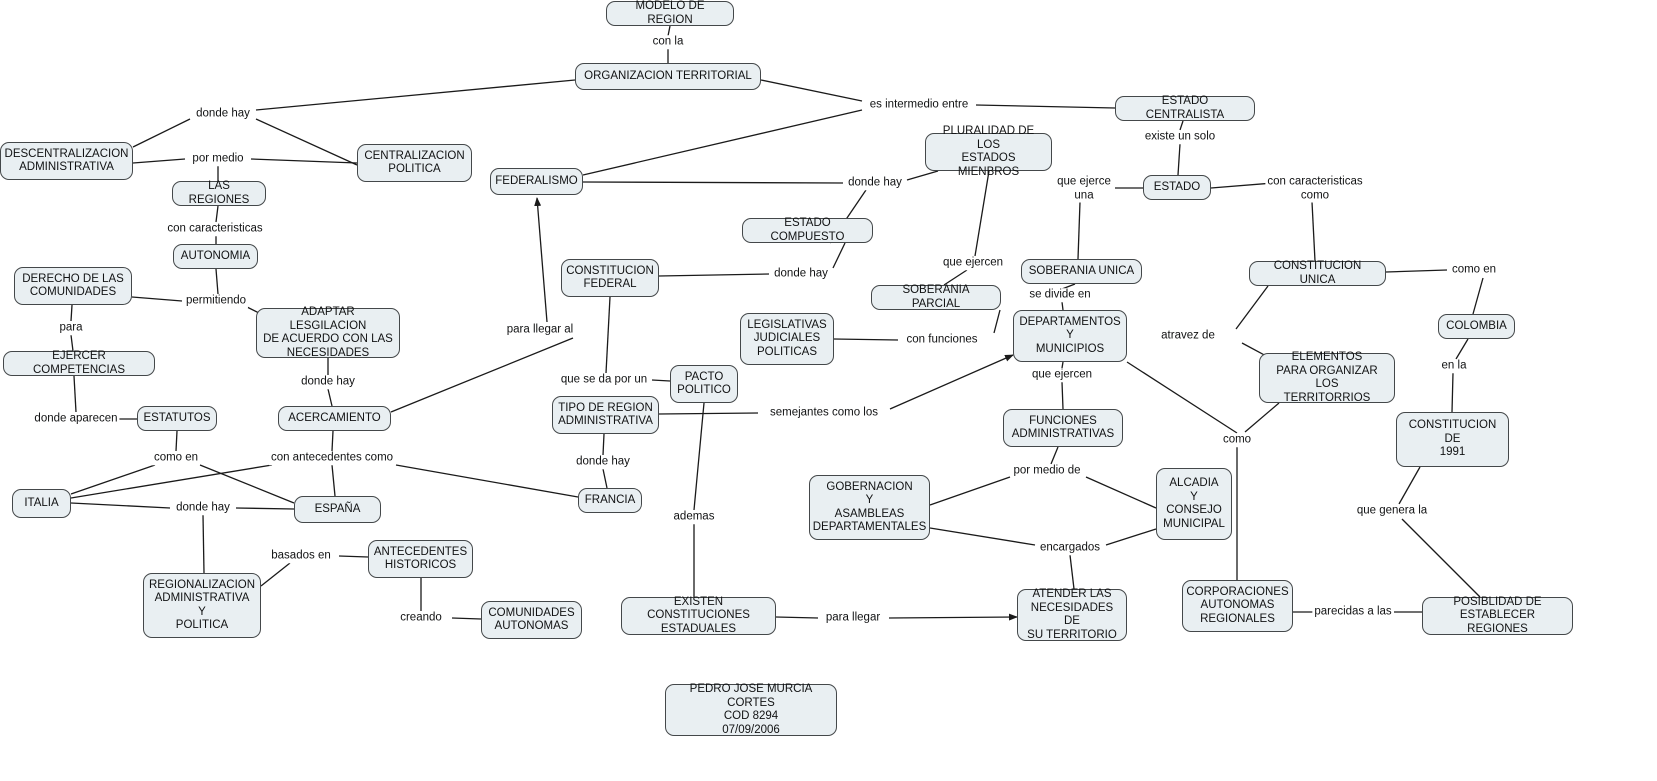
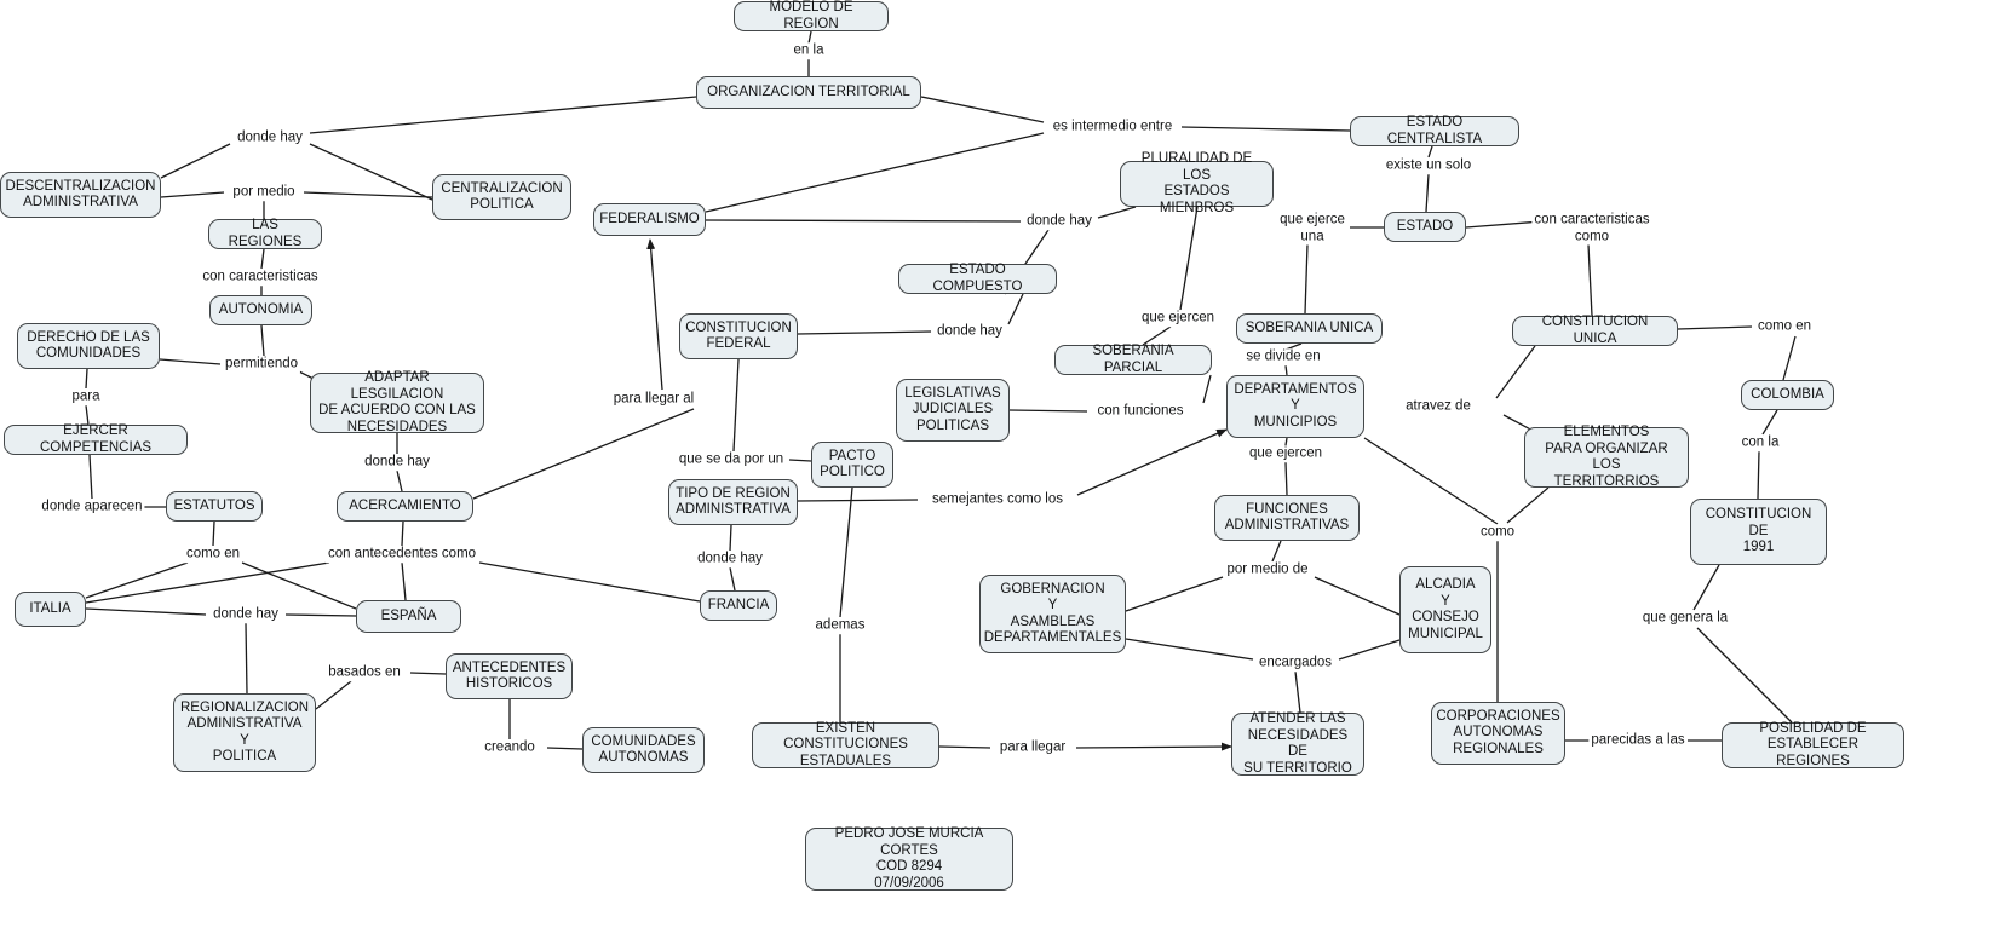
- con la
+ en la
  es intermedio entre
  donde hay
  por medio
  con caracteristicas
  permitiendo
  para
  donde aparecen
  donde hay
  como en
  con antecedentes como
  donde hay
  basados en
  creando
  para llegar al
  que se da por un
  donde hay
  ademas
  donde hay
  donde hay
  con funciones
  que ejercen
  semejantes como los
  existe un solo
  que ejerce
  una
  con caracteristicas
  como
  se divide en
  que ejercen
  por medio de
  encargados
  para llegar
  atravez de
  como
  parecidas a las
  como en
- en la
+ con la
  que genera la
  MODELO DE REGION
  ORGANIZACION TERRITORIAL
  DESCENTRALIZACION
  ADMINISTRATIVA
  CENTRALIZACION
  POLITICA
  LAS REGIONES
  AUTONOMIA
  DERECHO DE LAS
  COMUNIDADES
  EJERCER COMPETENCIAS
  ADAPTAR LESGILACION
  DE ACUERDO CON LAS
  NECESIDADES
  ESTATUTOS
  ACERCAMIENTO
  ITALIA
  ESPAÑA
  REGIONALIZACION
  ADMINISTRATIVA
  Y
  POLITICA
  ANTECEDENTES
  HISTORICOS
  COMUNIDADES
  AUTONOMAS
  FEDERALISMO
  CONSTITUCION
  FEDERAL
  ESTADO COMPUESTO
  PACTO
  POLITICO
  TIPO DE REGION
  ADMINISTRATIVA
  FRANCIA
  EXISTEN CONSTITUCIONES
  ESTADUALES
  LEGISLATIVAS
  JUDICIALES
  POLITICAS
  PLURALIDAD DE LOS
  ESTADOS MIENBROS
  SOBERANIA PARCIAL
  ESTADO CENTRALISTA
  ESTADO
  SOBERANIA UNICA
  DEPARTAMENTOS
  Y
  MUNICIPIOS
  FUNCIONES
  ADMINISTRATIVAS
  GOBERNACION
  Y
  ASAMBLEAS
  DEPARTAMENTALES
  ALCADIA
  Y
  CONSEJO
  MUNICIPAL
  ATENDER LAS
  NECESIDADES DE
  SU TERRITORIO
  CORPORACIONES
  AUTONOMAS
  REGIONALES
  CONSTITUCION UNICA
  ELEMENTOS
  PARA ORGANIZAR LOS
  TERRITORRIOS
  COLOMBIA
  CONSTITUCION DE
  1991
  POSIBLIDAD DE
  ESTABLECER REGIONES
  PEDRO JOSE MURCIA CORTES
  COD 8294
  07/09/2006
